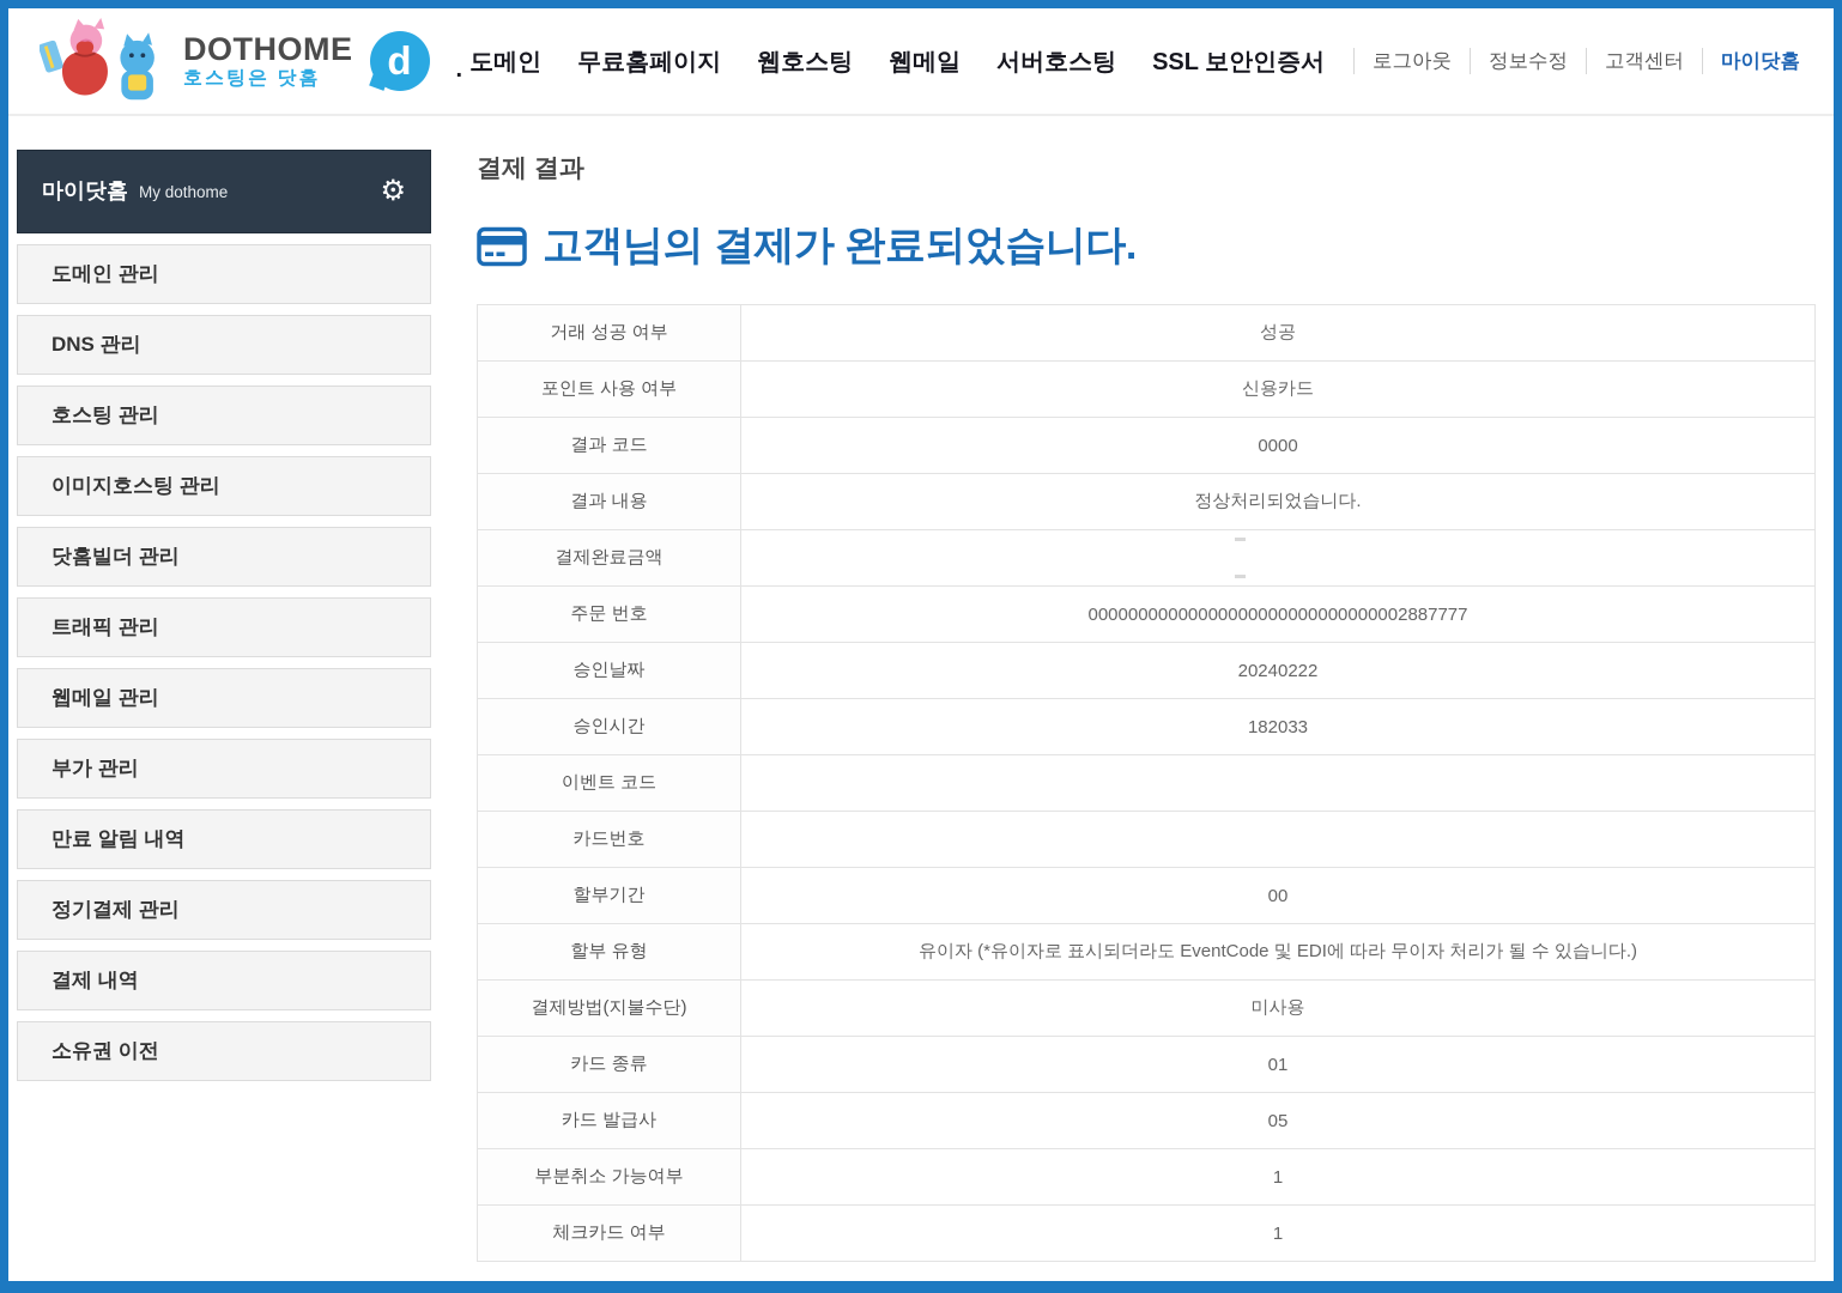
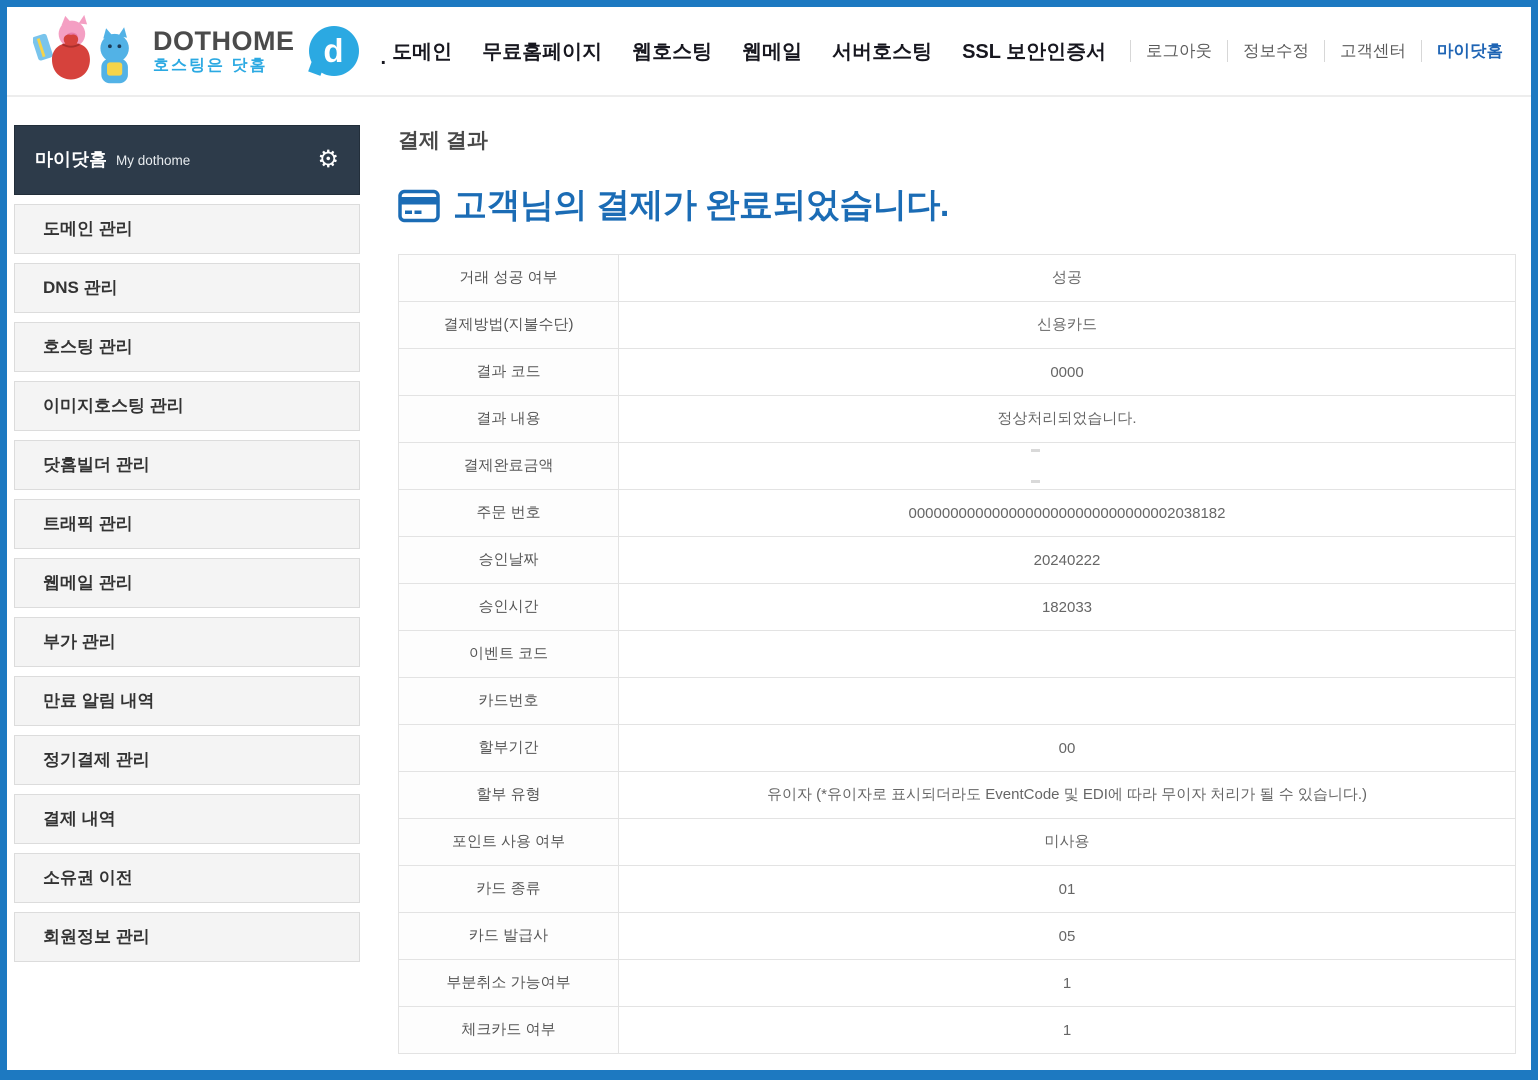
  DOTHOME
  호스팅은 닷홈
  d
  .
  도메인
  무료홈페이지
  웹호스팅
  웹메일
  서버호스팅
  SSL 보안인증서
  로그아웃
  정보수정
  고객센터
  마이닷홈
  마이닷홈
  My dothome
  ⚙
  도메인 관리
  DNS 관리
  호스팅 관리
  이미지호스팅 관리
  닷홈빌더 관리
  트래픽 관리
  웹메일 관리
  부가 관리
  만료 알림 내역
  정기결제 관리
  결제 내역
  소유권 이전
+ 회원정보 관리
  결제 결과
  고객님의 결제가 완료되었습니다.
  거래 성공 여부	성공
- 포인트 사용 여부	신용카드
+ 결제방법(지불수단)	신용카드
  결과 코드	0000
  결과 내용	정상처리되었습니다.
  결제완료금액
- 주문 번호	00000000000000000000000000000002887777
+ 주문 번호	00000000000000000000000000000002038182
  승인날짜	20240222
  승인시간	182033
  이벤트 코드
  카드번호
  할부기간	00
  할부 유형	유이자 (*유이자로 표시되더라도 EventCode 및 EDI에 따라 무이자 처리가 될 수 있습니다.)
- 결제방법(지불수단)	미사용
+ 포인트 사용 여부	미사용
  카드 종류	01
  카드 발급사	05
  부분취소 가능여부	1
  체크카드 여부	1
